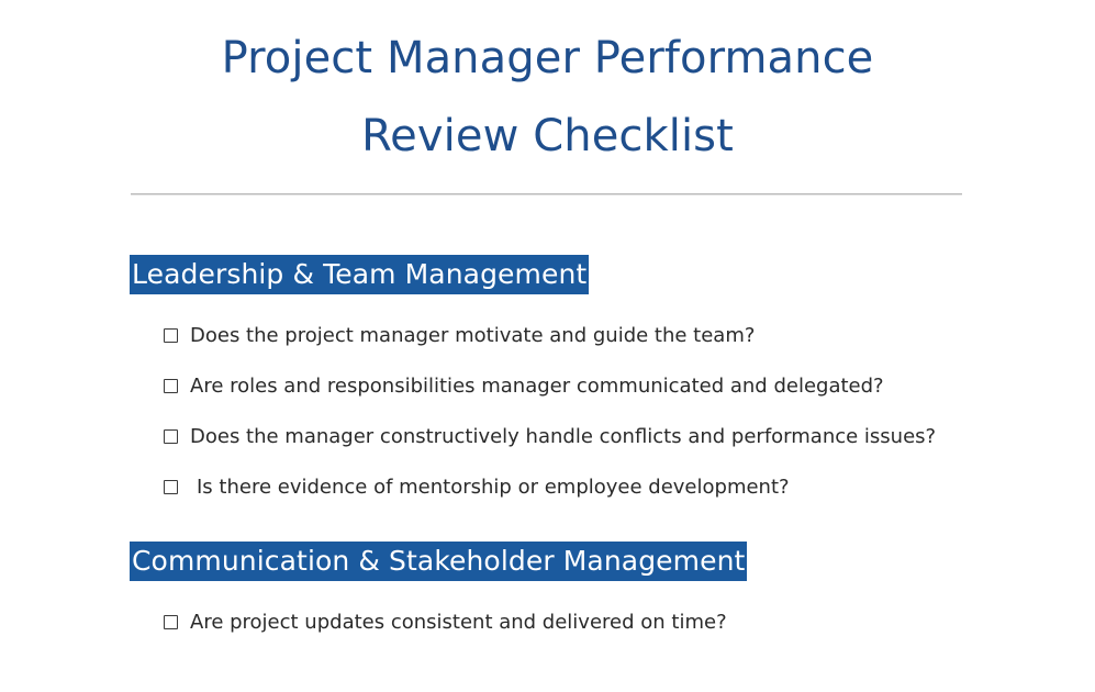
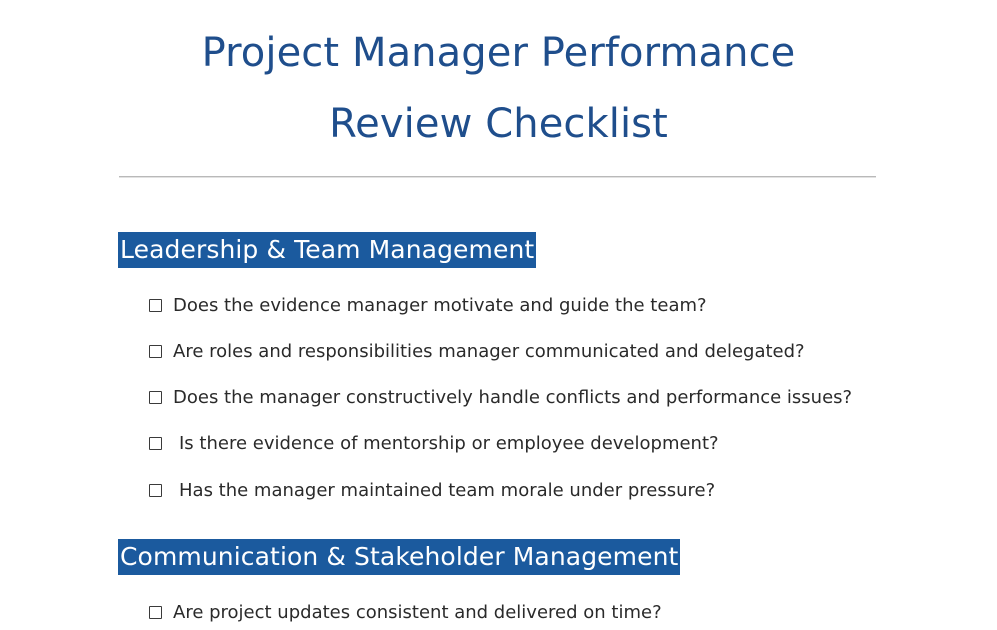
  Project Manager Performance
  Review Checklist
  Leadership & Team Management
- Does the project manager motivate and guide the team?
+ Does the evidence manager motivate and guide the team?
  Are roles and responsibilities manager communicated and delegated?
  Does the manager constructively handle conflicts and performance issues?
  Is there evidence of mentorship or employee development?
+ Has the manager maintained team morale under pressure?
  Communication & Stakeholder Management
  Are project updates consistent and delivered on time?
